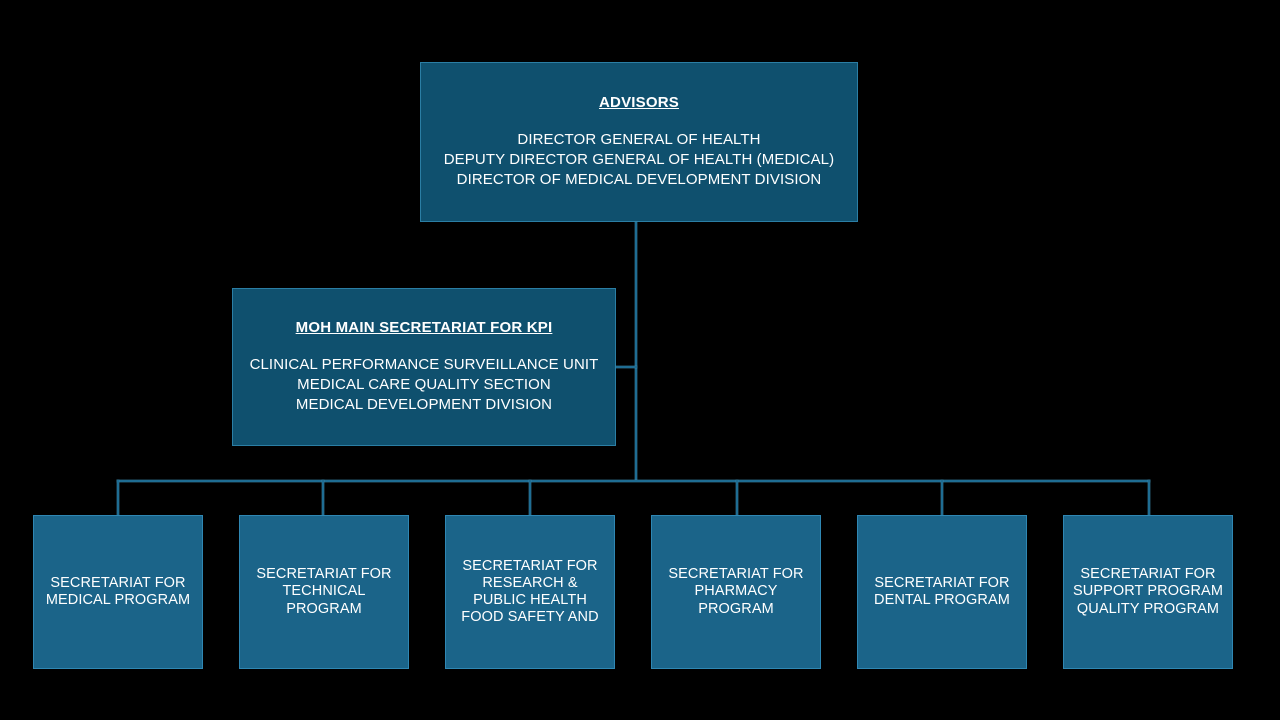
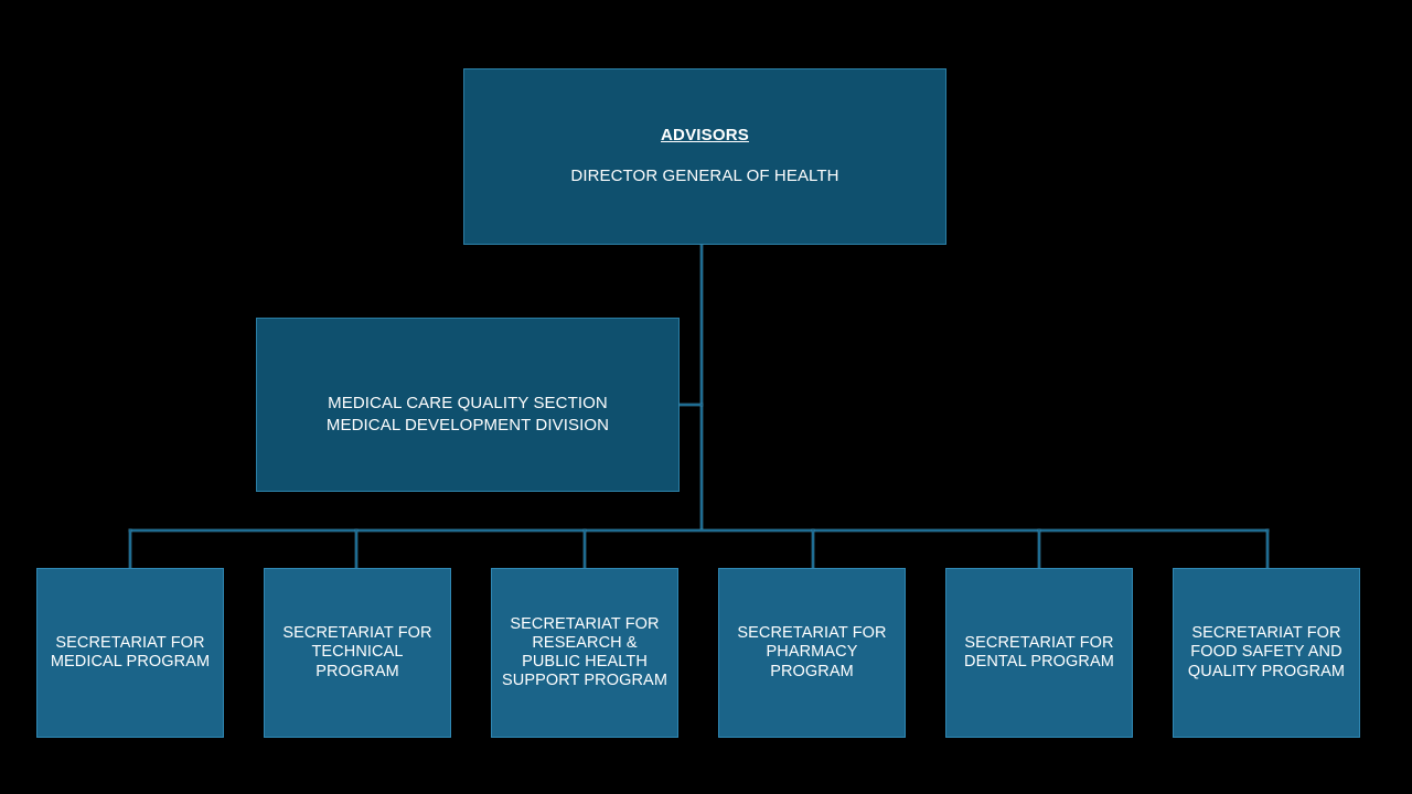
  ADVISORS
  DIRECTOR GENERAL OF HEALTH
- DEPUTY DIRECTOR GENERAL OF HEALTH (MEDICAL)
- DIRECTOR OF MEDICAL DEVELOPMENT DIVISION
- MOH MAIN SECRETARIAT FOR KPI
- CLINICAL PERFORMANCE SURVEILLANCE UNIT
  MEDICAL CARE QUALITY SECTION
  MEDICAL DEVELOPMENT DIVISION
  SECRETARIAT FOR
  MEDICAL PROGRAM
  SECRETARIAT FOR
  TECHNICAL
  PROGRAM
  SECRETARIAT FOR
  RESEARCH &
  PUBLIC HEALTH
- FOOD SAFETY AND
+ SUPPORT PROGRAM
  SECRETARIAT FOR
  PHARMACY
  PROGRAM
  SECRETARIAT FOR
  DENTAL PROGRAM
  SECRETARIAT FOR
- SUPPORT PROGRAM
+ FOOD SAFETY AND
  QUALITY PROGRAM
